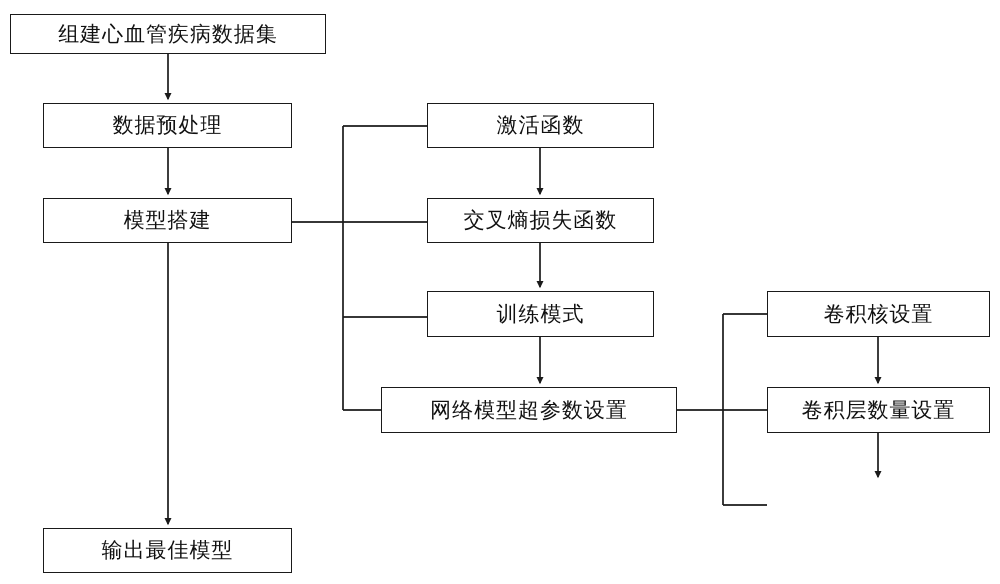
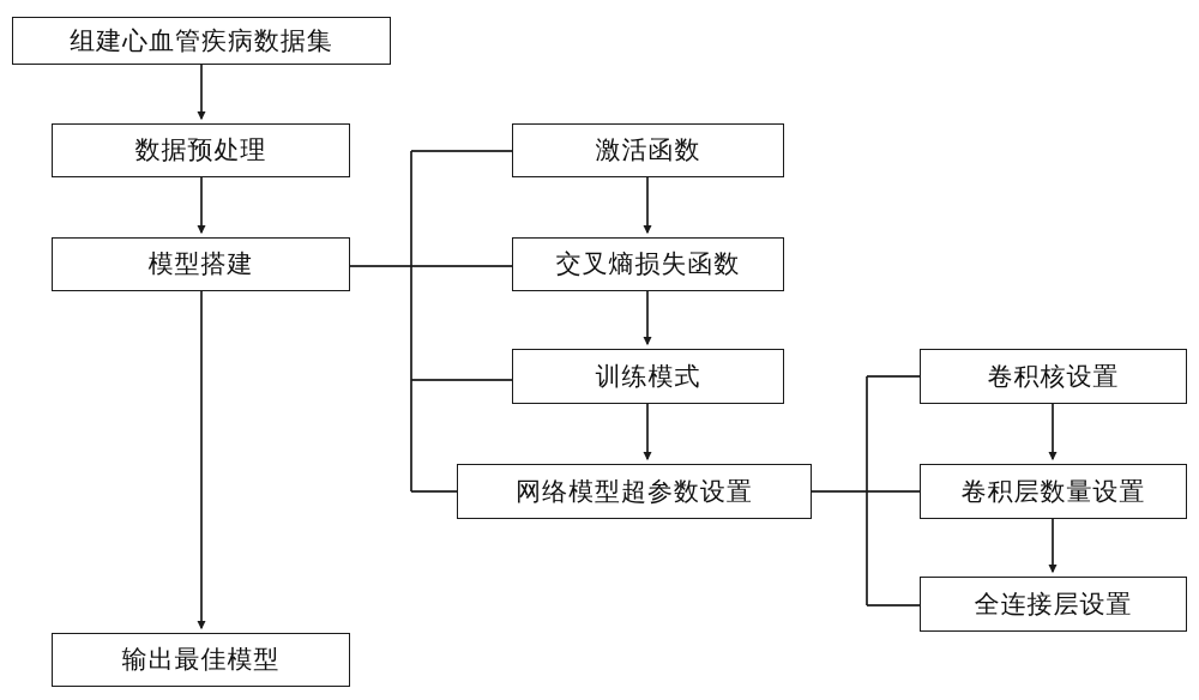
  组建心血管疾病数据集
  数据预处理
  模型搭建
  输出最佳模型
  激活函数
  交叉熵损失函数
  训练模式
  网络模型超参数设置
  卷积核设置
  卷积层数量设置
+ 全连接层设置
